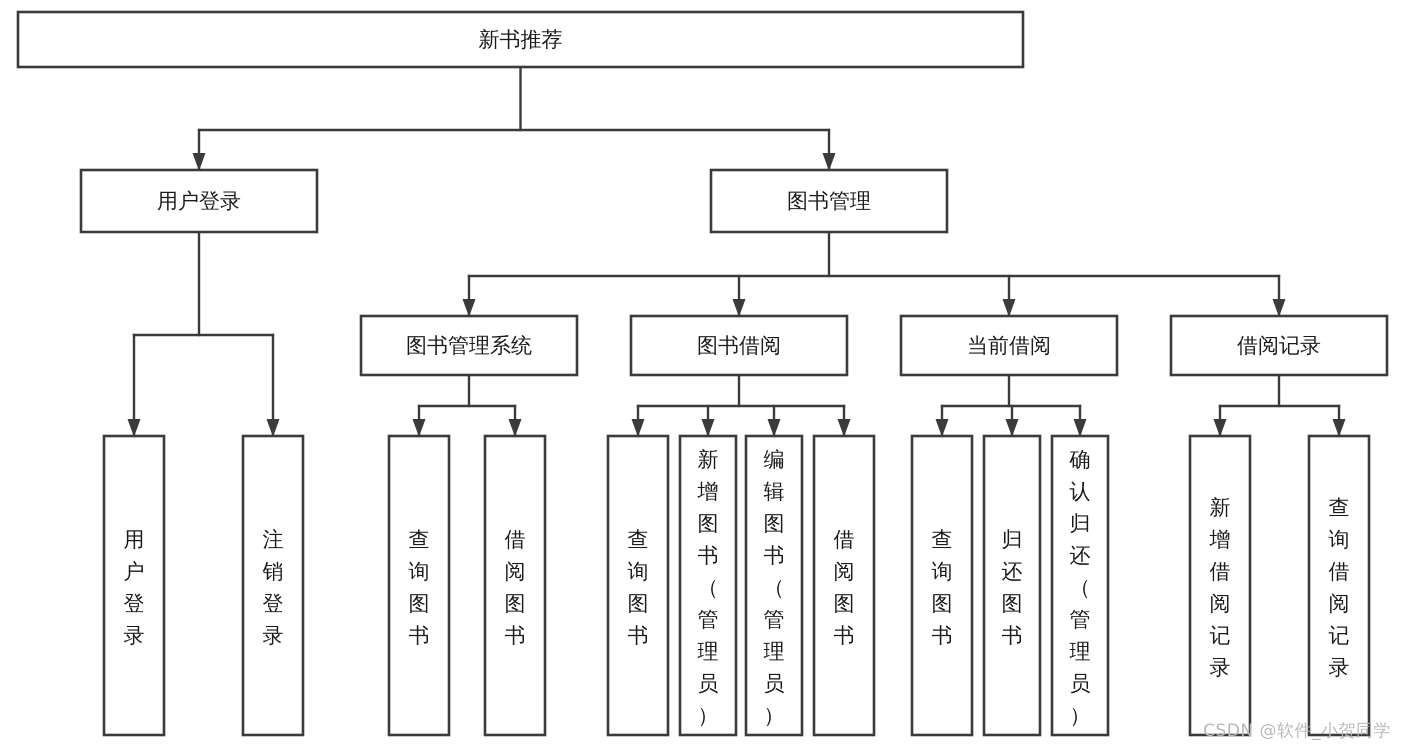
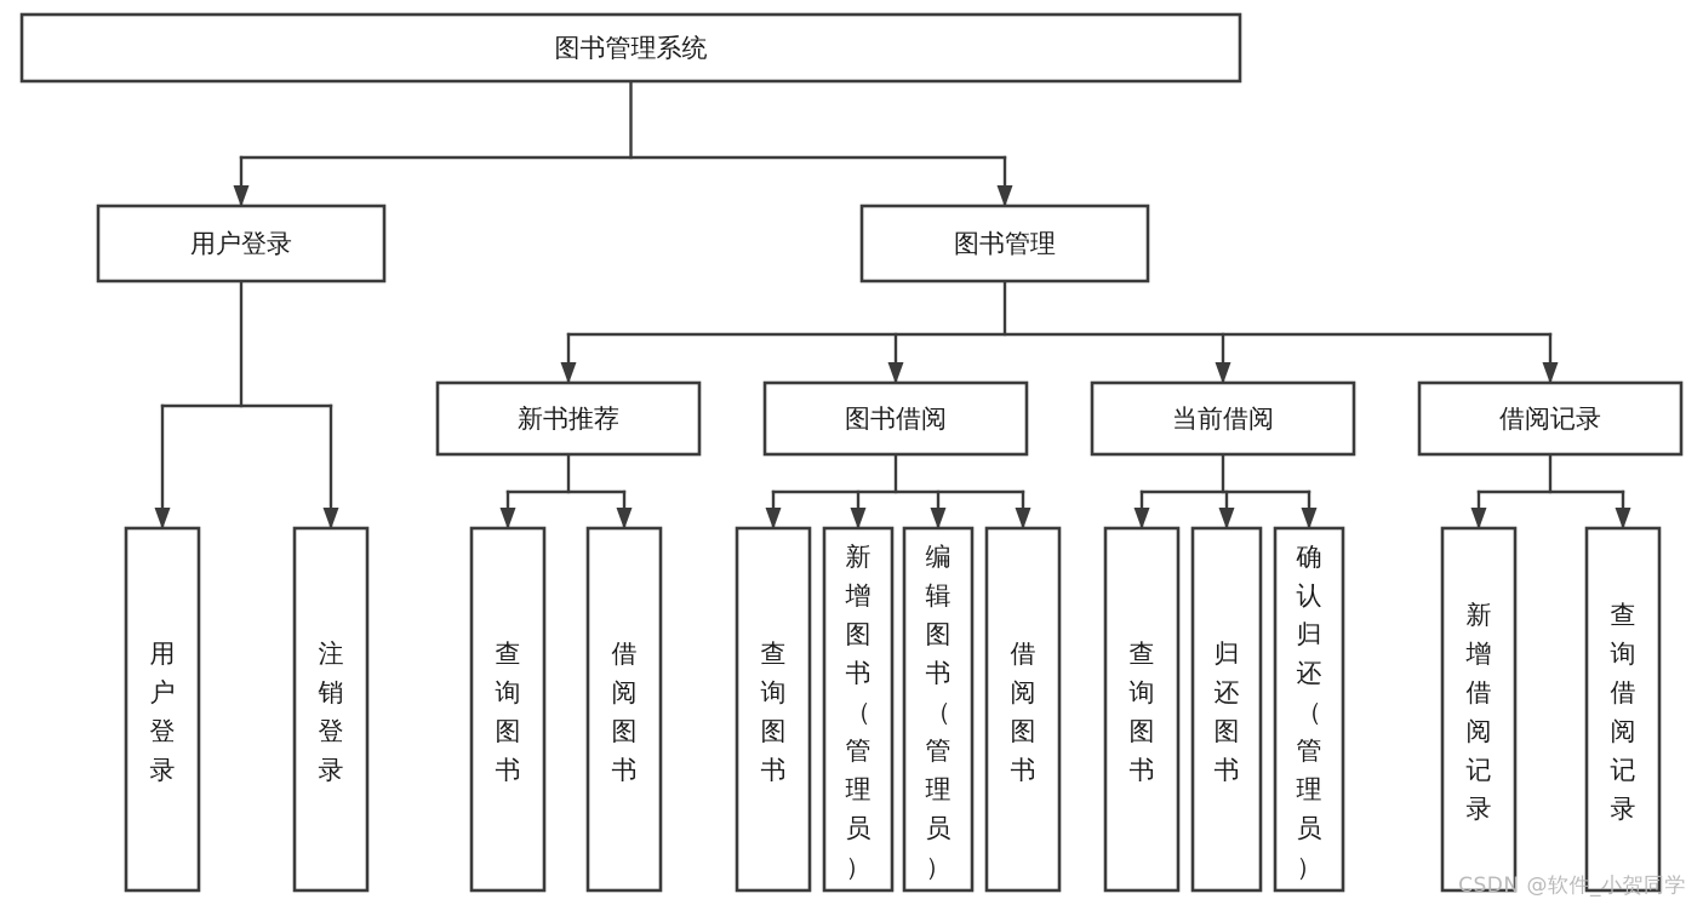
- 新书推荐
+ 图书管理系统
  用户登录
  图书管理
- 图书管理系统
+ 新书推荐
  图书借阅
  当前借阅
  借阅记录
  用户登录
  注销登录
  查询图书
  借阅图书
  查询图书
  新增图书（管理员）
  编辑图书（管理员）
  借阅图书
  查询图书
  归还图书
  确认归还（管理员）
  新增借阅记录
  查询借阅记录
  CSDN @软件_小贺同学
